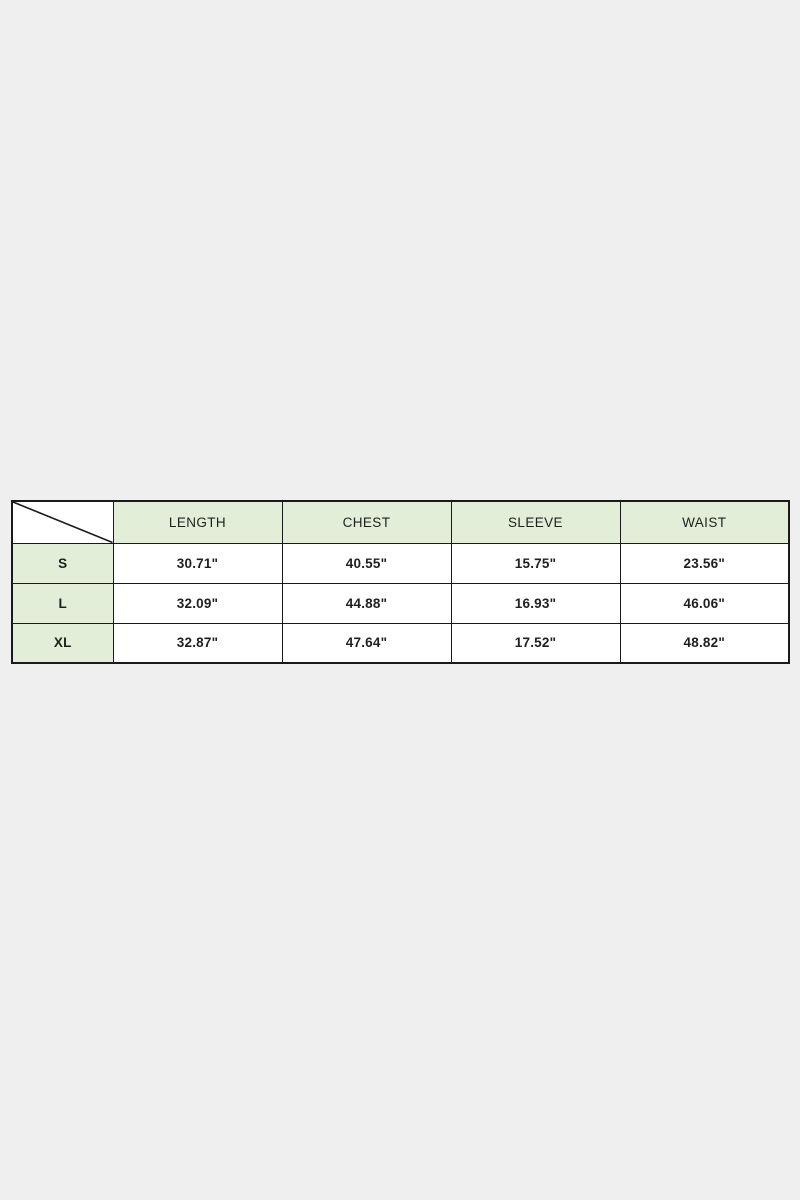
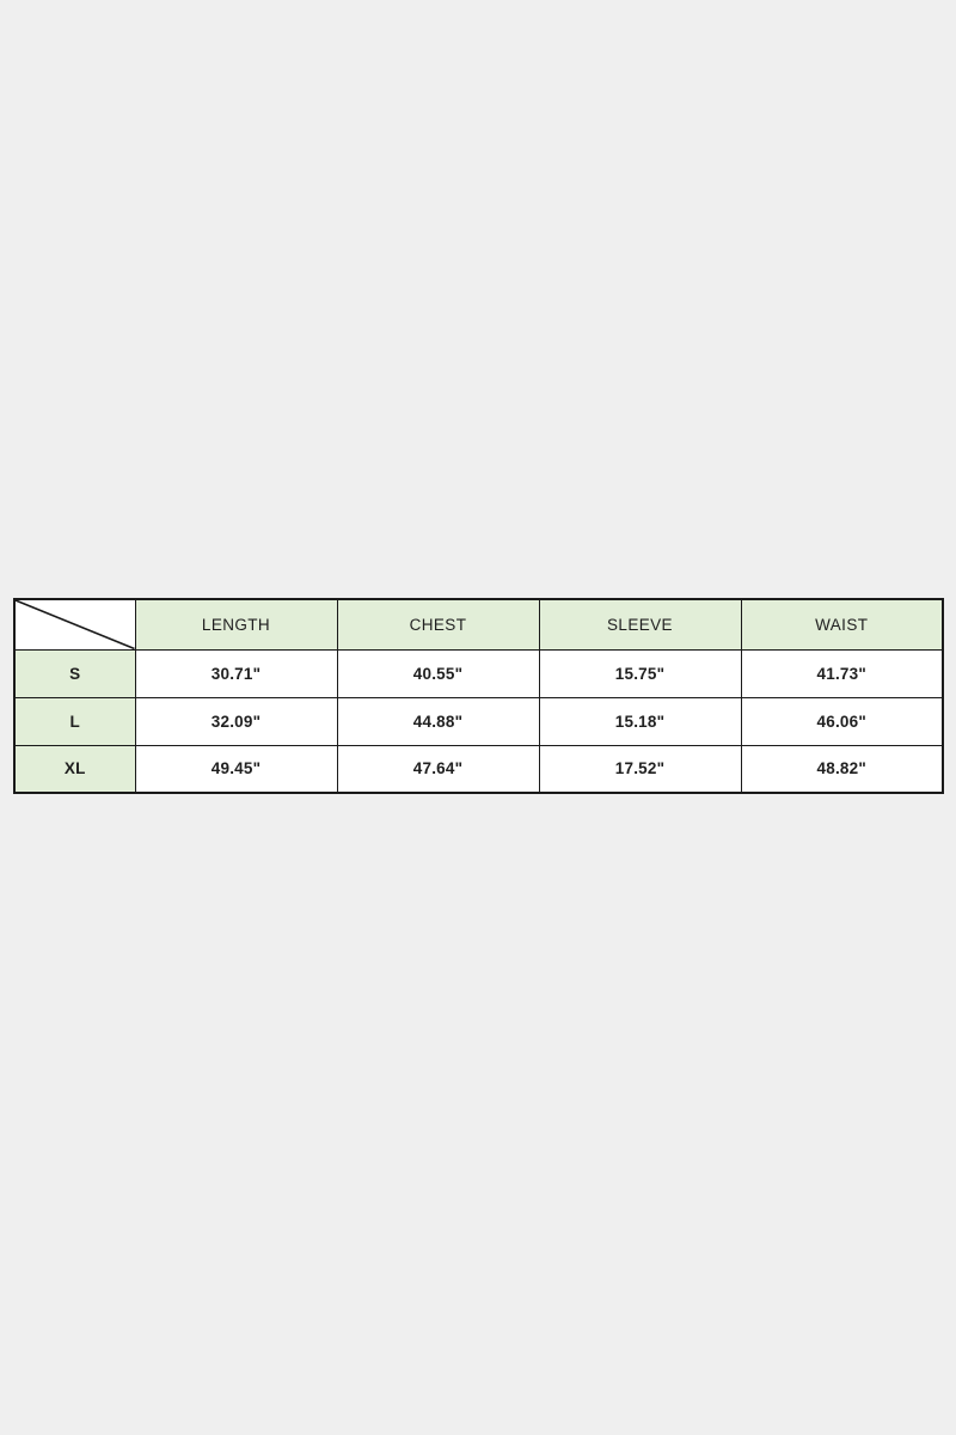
  	LENGTH	CHEST	SLEEVE	WAIST
- S	30.71"	40.55"	15.75"	23.56"
+ S	30.71"	40.55"	15.75"	41.73"
- L	32.09"	44.88"	16.93"	46.06"
+ L	32.09"	44.88"	15.18"	46.06"
- XL	32.87"	47.64"	17.52"	48.82"
+ XL	49.45"	47.64"	17.52"	48.82"
